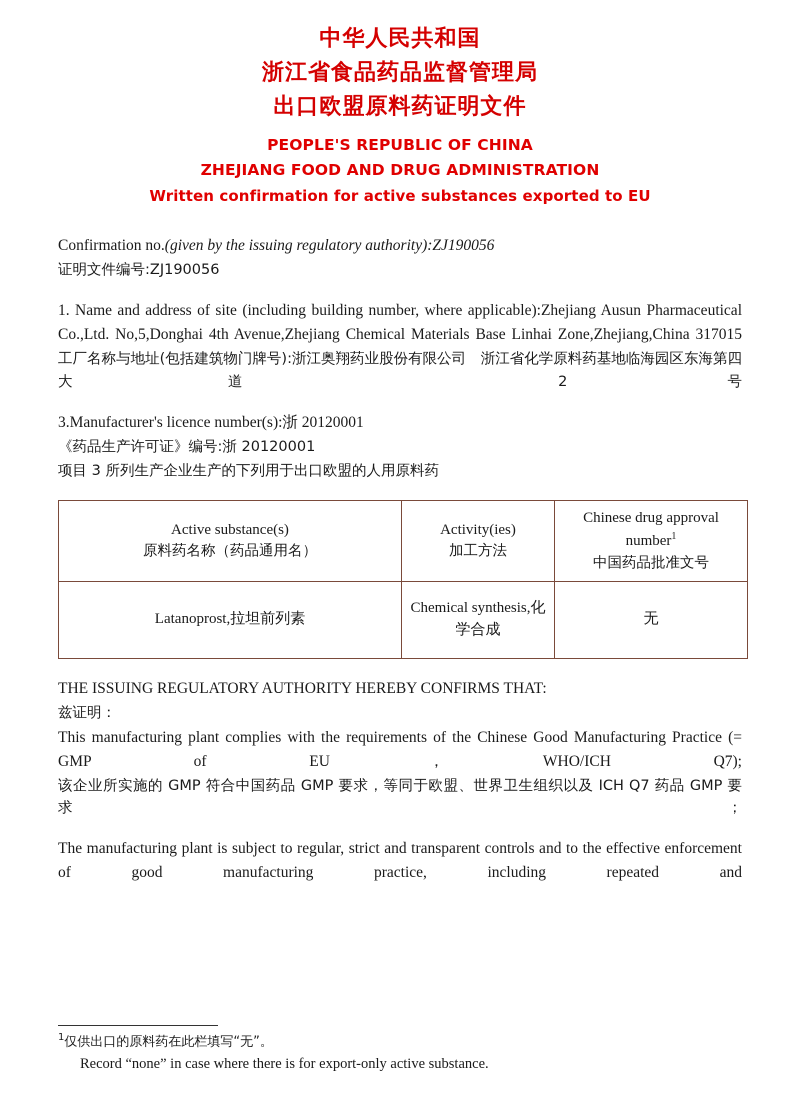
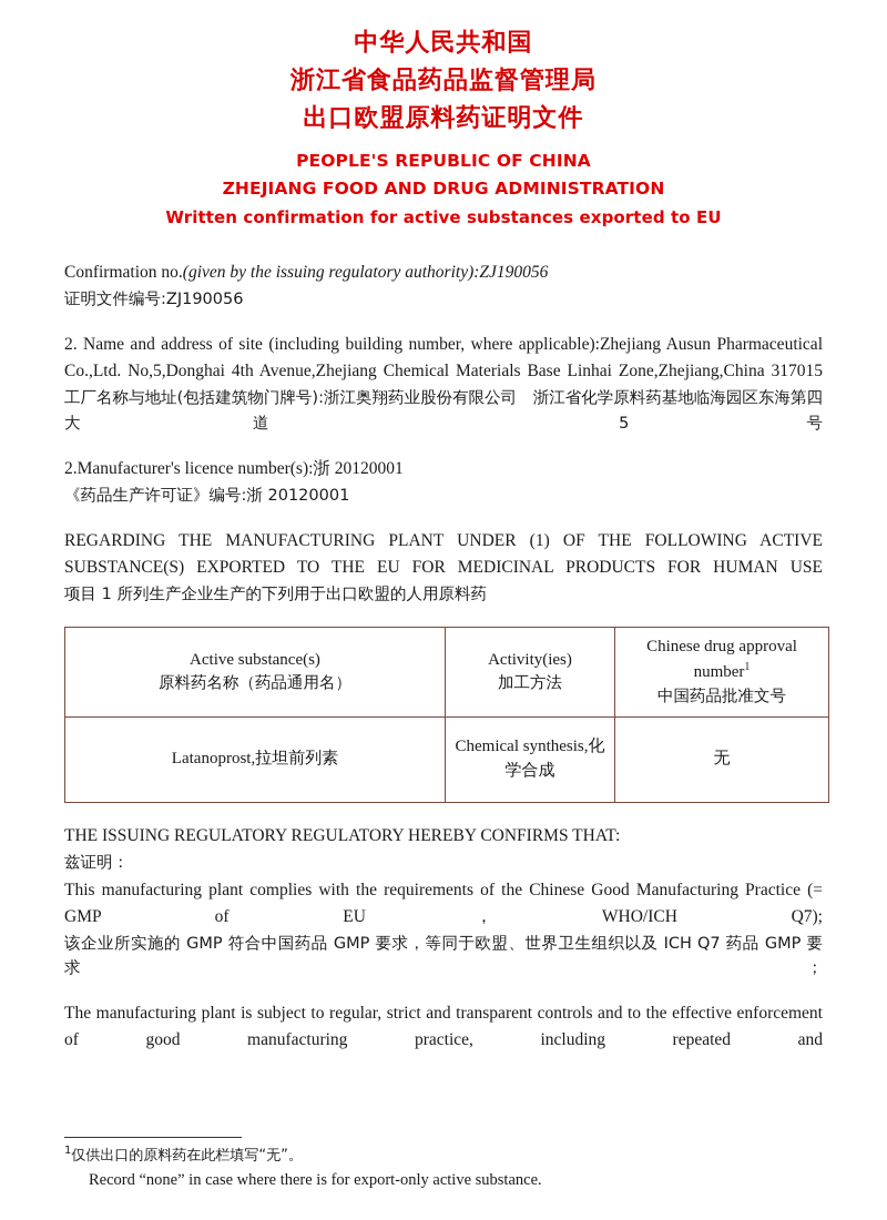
  中华人民共和国
  浙江省食品药品监督管理局
  出口欧盟原料药证明文件
  PEOPLE'S REPUBLIC OF CHINA
  ZHEJIANG FOOD AND DRUG ADMINISTRATION
  Written confirmation for active substances exported to EU
  Confirmation no.(given by the issuing regulatory authority):ZJ190056
  证明文件编号:ZJ190056
- 1. Name and address of site (including building number, where applicable):Zhejiang Ausun Pharmaceutical Co.,Ltd. No,5,Donghai 4th Avenue,Zhejiang Chemical Materials Base Linhai Zone,Zhejiang,China 317015
+ 2. Name and address of site (including building number, where applicable):Zhejiang Ausun Pharmaceutical Co.,Ltd. No,5,Donghai 4th Avenue,Zhejiang Chemical Materials Base Linhai Zone,Zhejiang,China 317015
- 工厂名称与地址(包括建筑物门牌号):浙江奥翔药业股份有限公司 浙江省化学原料药基地临海园区东海第四大道 2 号
+ 工厂名称与地址(包括建筑物门牌号):浙江奥翔药业股份有限公司 浙江省化学原料药基地临海园区东海第四大道 5 号
- 3.Manufacturer's licence number(s):浙 20120001
+ 2.Manufacturer's licence number(s):浙 20120001
  《药品生产许可证》编号:浙 20120001
+ REGARDING THE MANUFACTURING PLANT UNDER (1) OF THE FOLLOWING ACTIVE SUBSTANCE(S) EXPORTED TO THE EU FOR MEDICINAL PRODUCTS FOR HUMAN USE
- 项目 3 所列生产企业生产的下列用于出口欧盟的人用原料药
+ 项目 1 所列生产企业生产的下列用于出口欧盟的人用原料药
  Active substance(s) 原料药名称（药品通用名）	Activity(ies) 加工方法	Chinese drug approval number1 中国药品批准文号
  Latanoprost,拉坦前列素	Chemical synthesis,化学合成	无
- THE ISSUING REGULATORY AUTHORITY HEREBY CONFIRMS THAT:
+ THE ISSUING REGULATORY REGULATORY HEREBY CONFIRMS THAT:
  兹证明：
  This manufacturing plant complies with the requirements of the Chinese Good Manufacturing Practice (= GMP of EU，WHO/ICH Q7);
  该企业所实施的 GMP 符合中国药品 GMP 要求，等同于欧盟、世界卫生组织以及 ICH Q7 药品 GMP 要求；
  The manufacturing plant is subject to regular, strict and transparent controls and to the effective enforcement of good manufacturing practice, including repeated and
  1仅供出口的原料药在此栏填写“无”。
  Record “none” in case where there is for export-only active substance.
